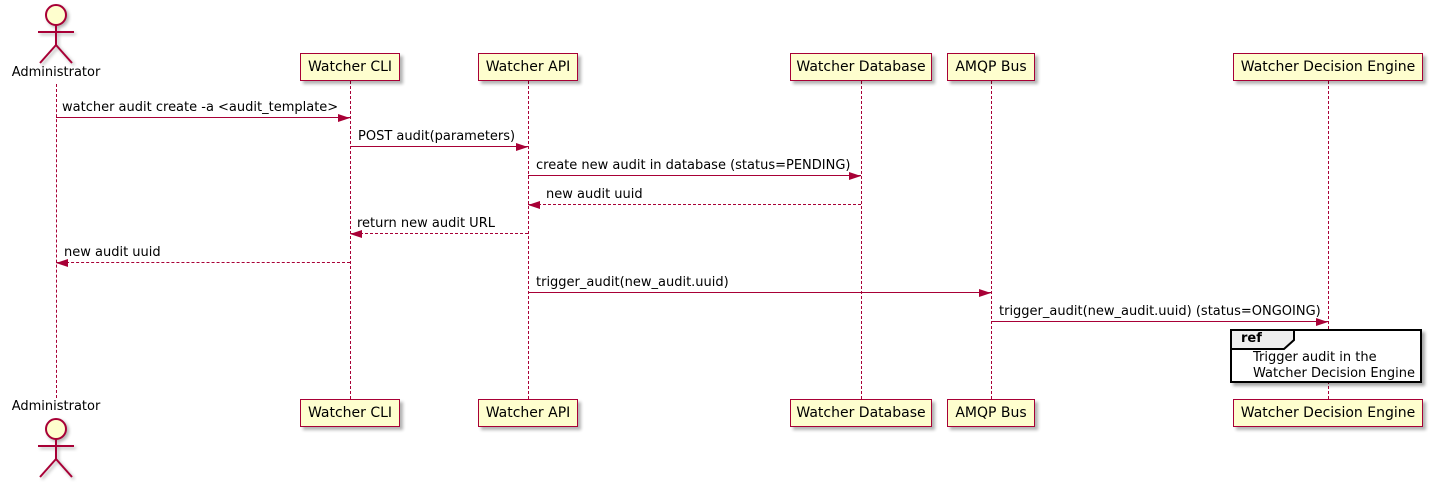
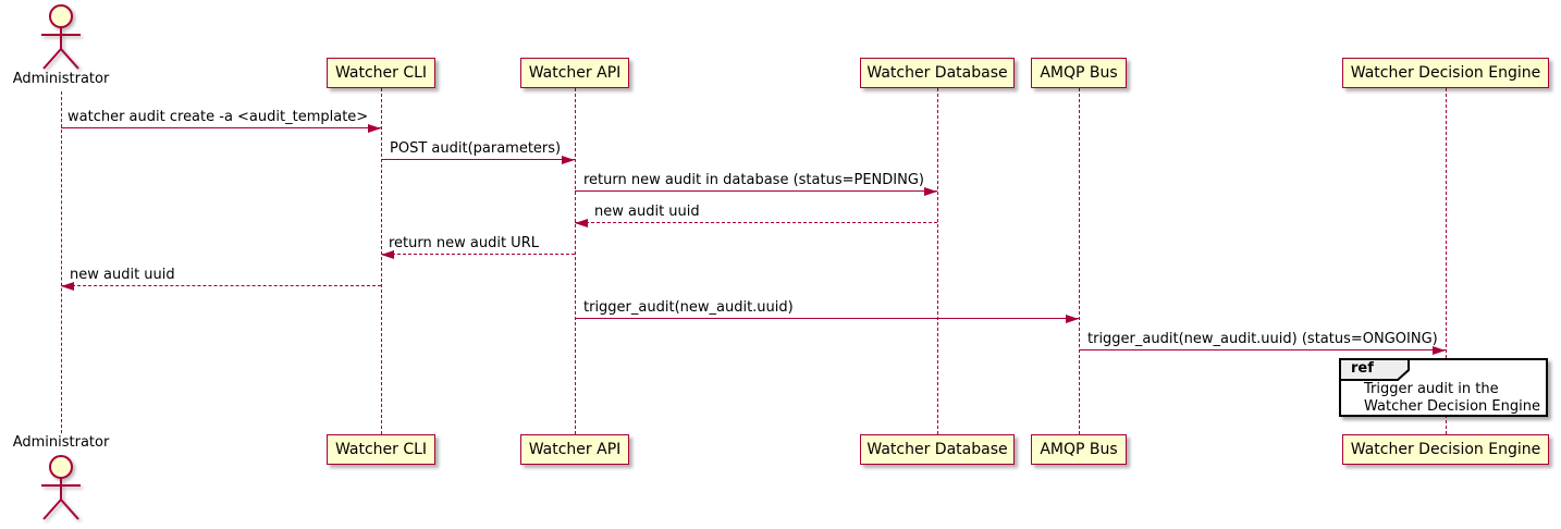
  Administrator
  Watcher CLI
  Watcher API
  Watcher Database
  AMQP Bus
  Watcher Decision Engine
  watcher audit create -a <audit_template>
  POST audit(parameters)
- create new audit in database (status=PENDING)
+ return new audit in database (status=PENDING)
  new audit uuid
  return new audit URL
  new audit uuid
  trigger_audit(new_audit.uuid)
  trigger_audit(new_audit.uuid) (status=ONGOING)
  ref
  Trigger audit in the
  Watcher Decision Engine
  Watcher CLI
  Watcher API
  Watcher Database
  AMQP Bus
  Watcher Decision Engine
  Administrator
